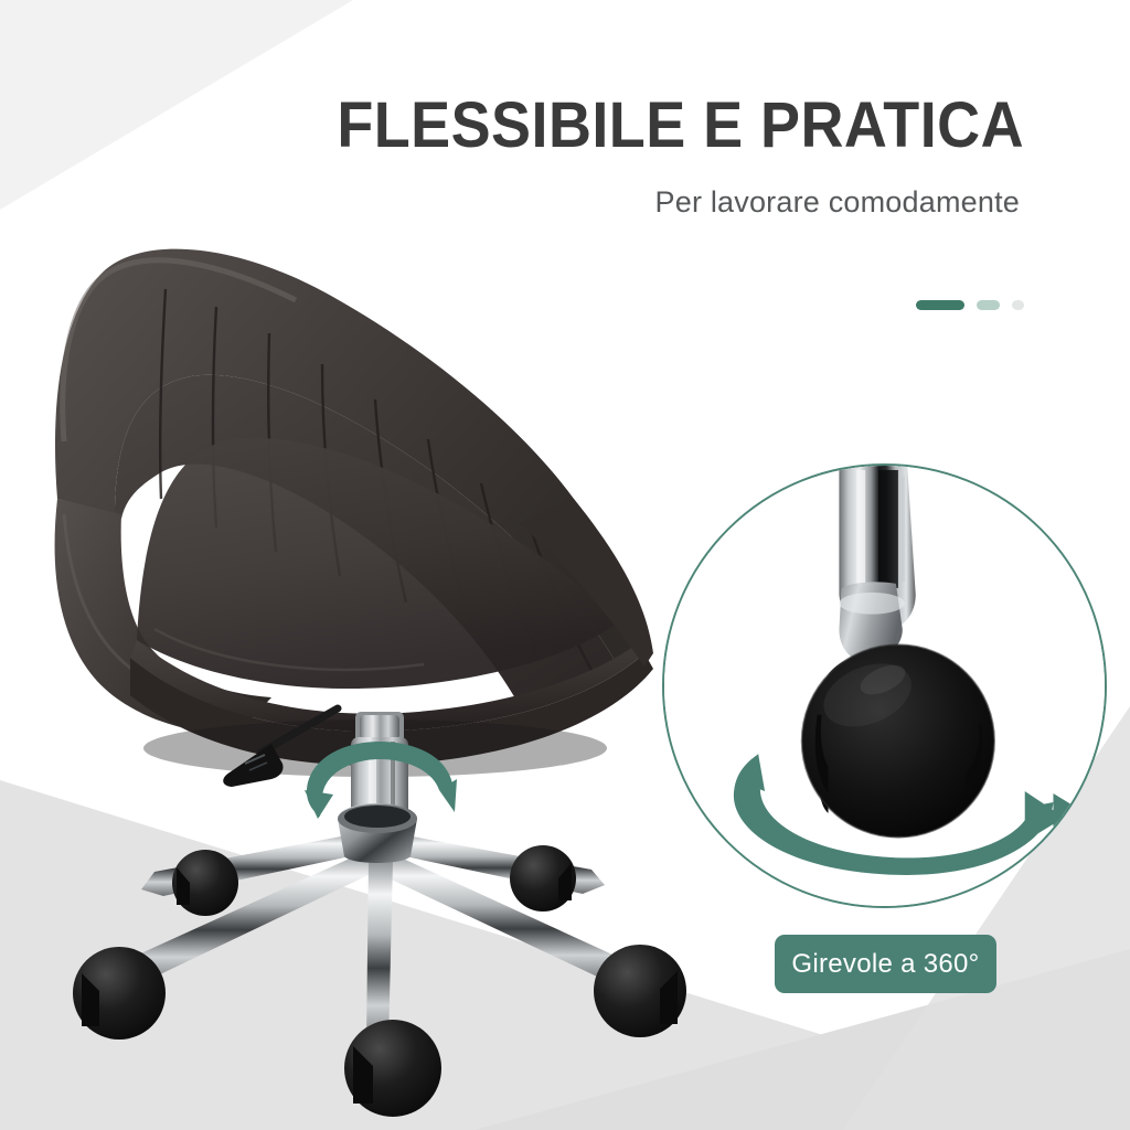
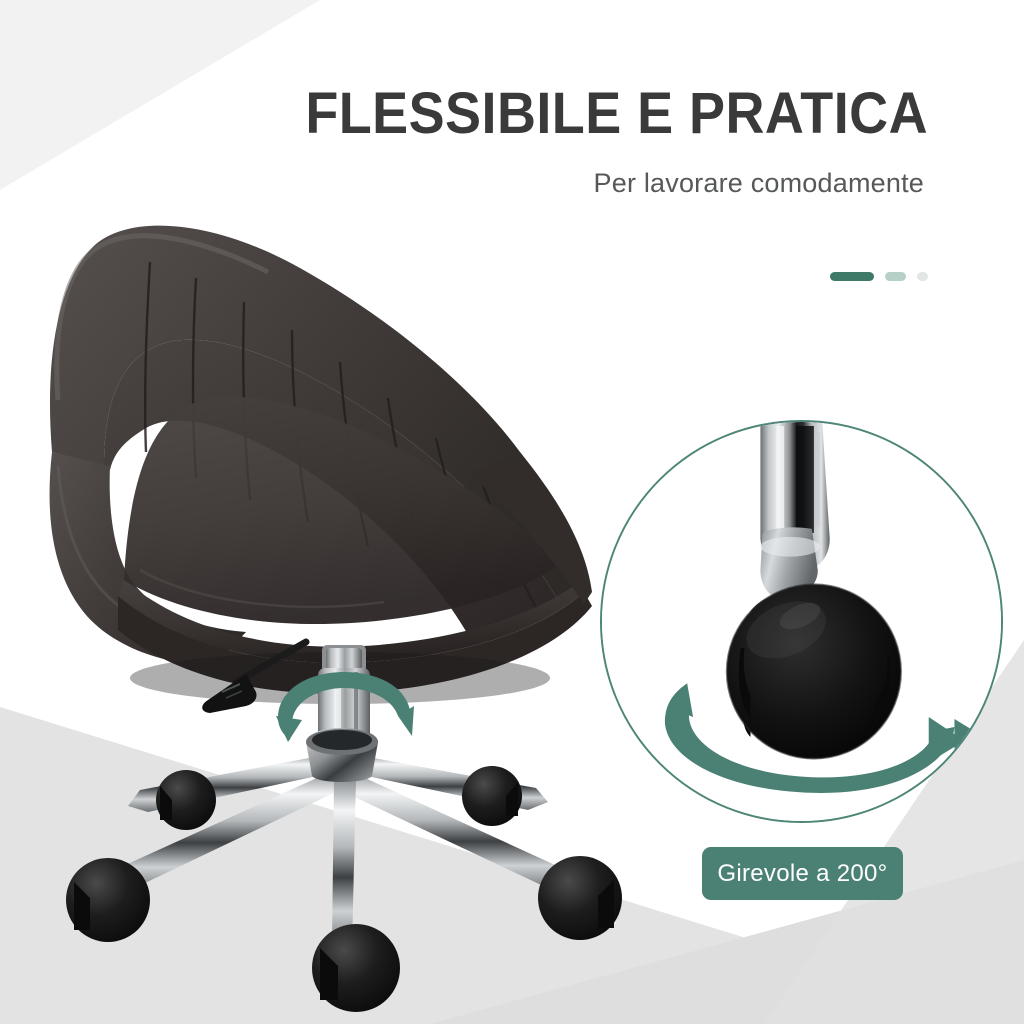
  FLESSIBILE E PRATICA
  Per lavorare comodamente
- Girevole a 360°
+ Girevole a 200°
